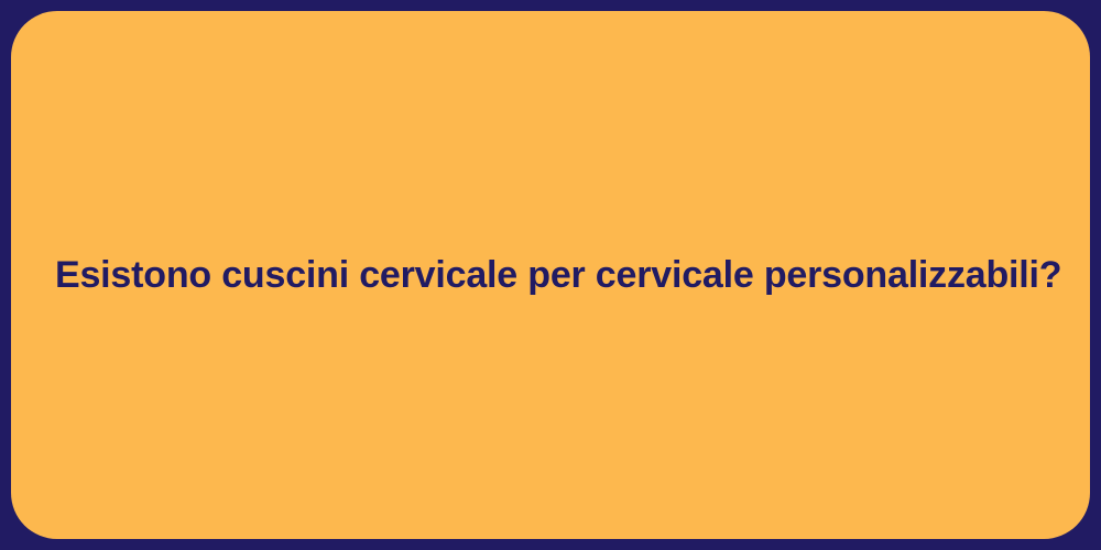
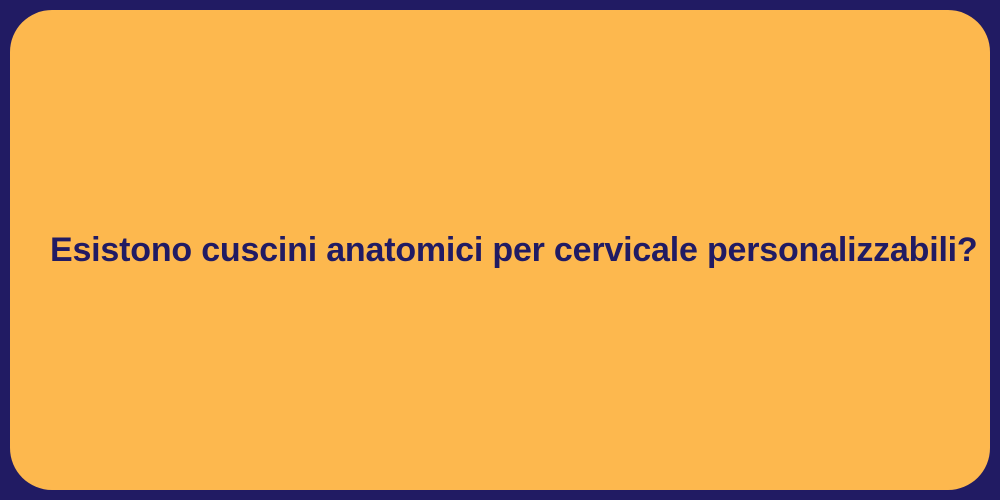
- Esistono cuscini cervicale per cervicale personalizzabili?
+ Esistono cuscini anatomici per cervicale personalizzabili?
